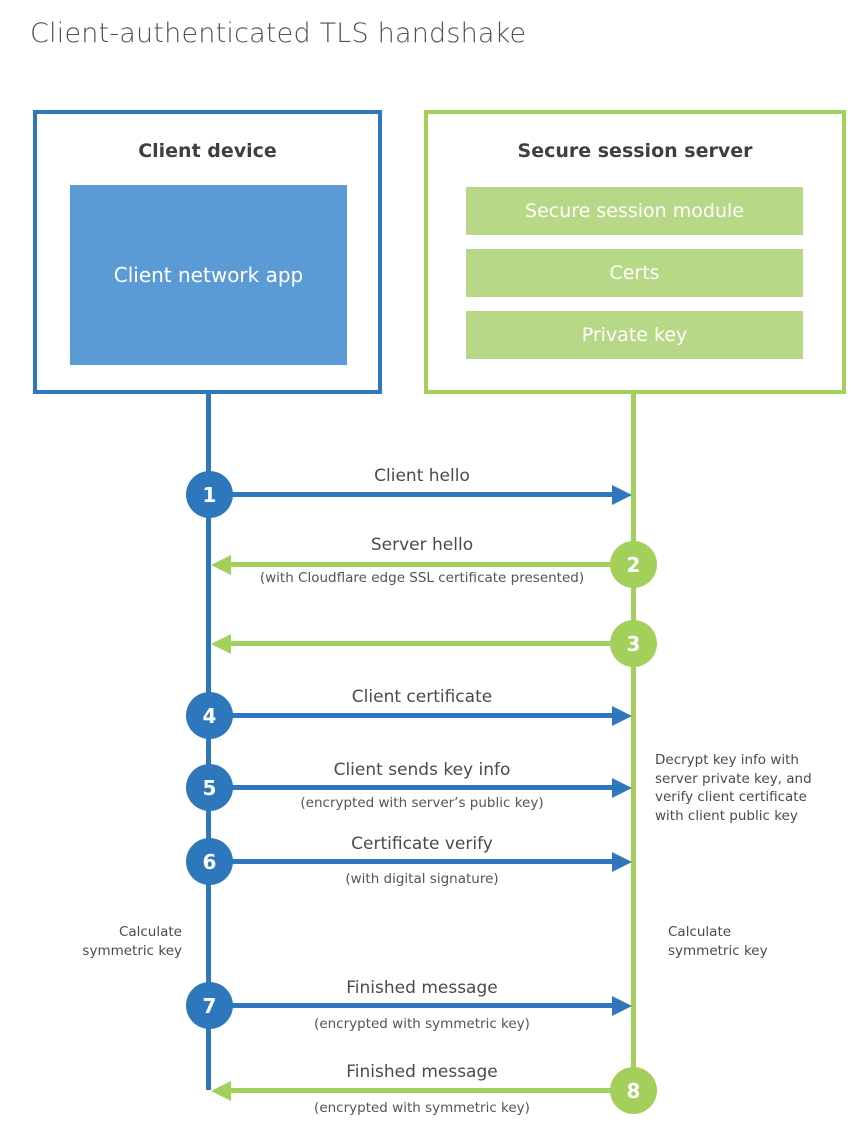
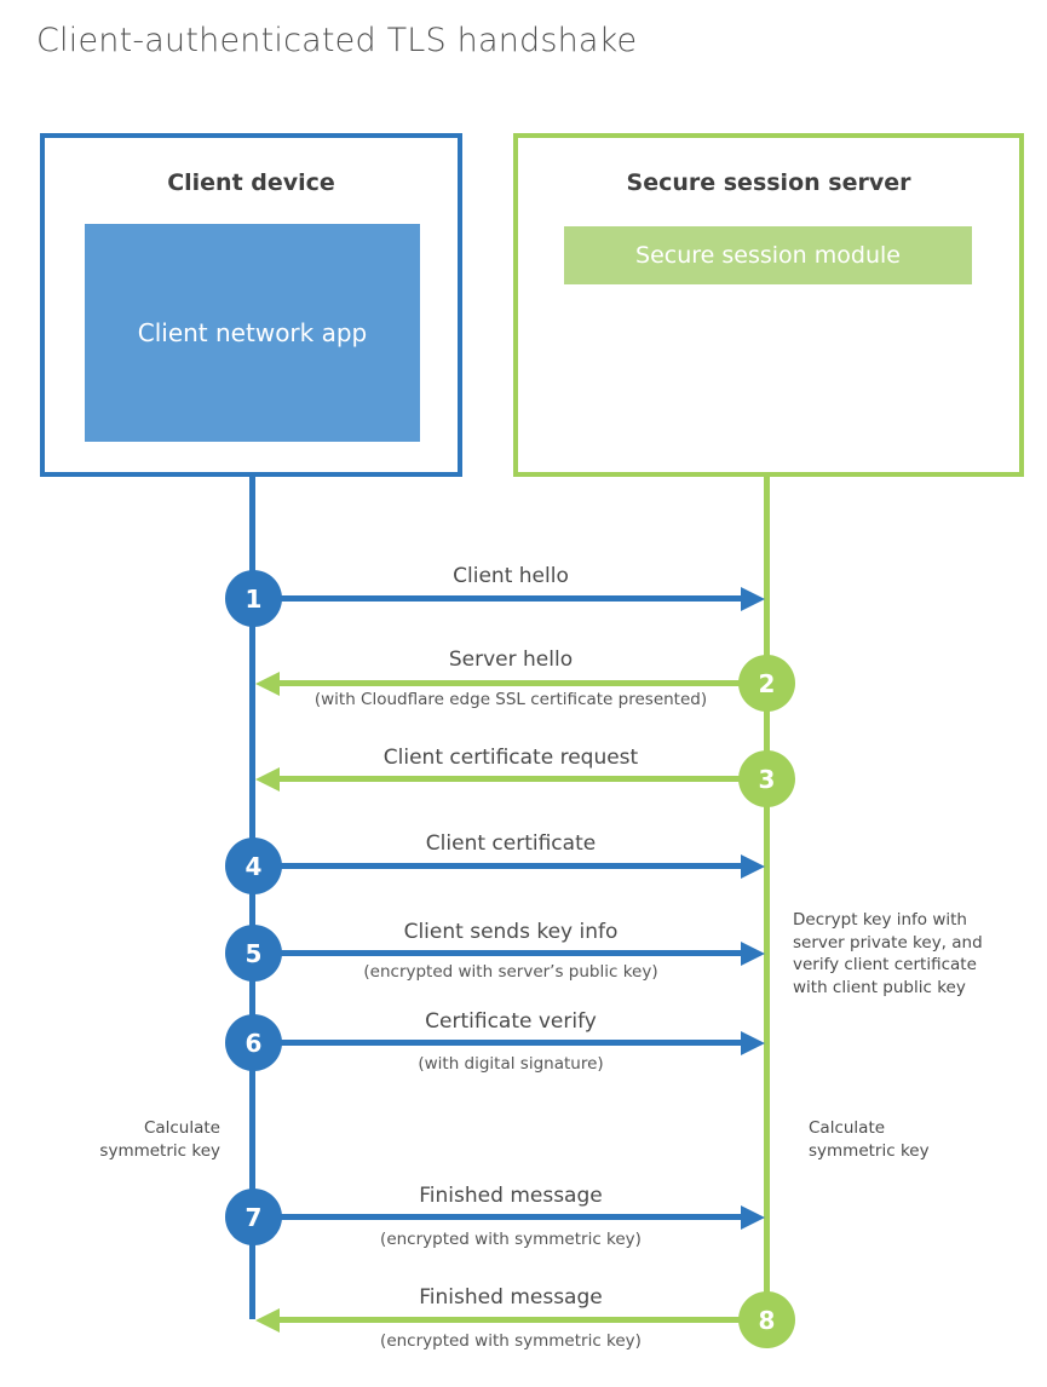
  Client-authenticated TLS handshake
  Client device
  Client network app
  Secure session server
  Secure session module
- Certs
- Private key
  1
  Client hello
  2
  Server hello
  (with Cloudflare edge SSL certificate presented)
  3
+ Client certificate request
  4
  Client certificate
  5
  Client sends key info
  (encrypted with server’s public key)
  6
  Certificate verify
  (with digital signature)
  Decrypt key info with server private key, and verify client certificate with client public key
  Calculate symmetric key
  Calculate symmetric key
  7
  Finished message
  (encrypted with symmetric key)
  8
  Finished message
  (encrypted with symmetric key)
